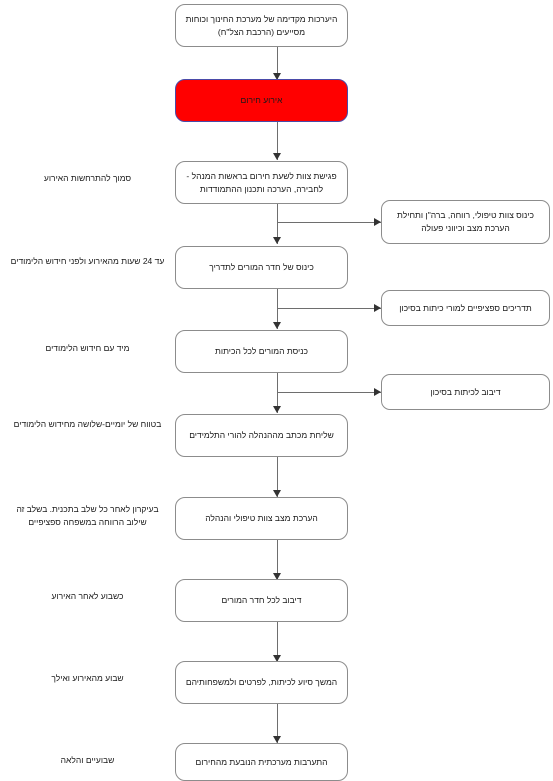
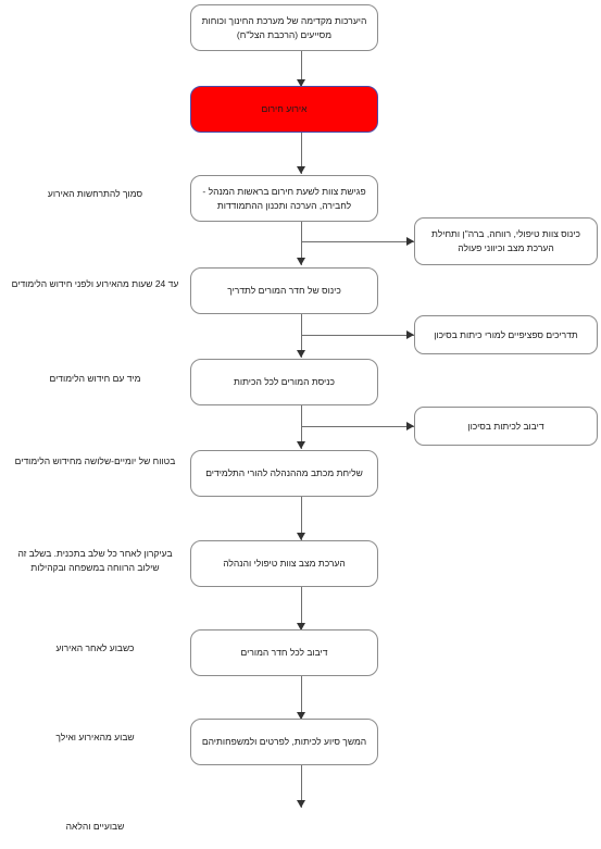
  היערכות מקדימה של מערכת החינוך וכוחות מסייעים (הרכבת הצל"ח)
  אירוע חירום
  פגישת צוות לשעת חירום בראשות המנהל - לחבירה, הערכה ותכנון ההתמודדות
  כינוס של חדר המורים לתדריך
  כניסת המורים לכל הכיתות
  שליחת מכתב מההנהלה להורי התלמידים
  הערכת מצב צוות טיפולי והנהלה
  דיבוב לכל חדר המורים
  המשך סיוע לכיתות, לפרטים ולמשפחותיהם
- התערבות מערכתית הנובעת מהחירום
  כינוס צוות טיפולי, רווחה, ברה"ן ותחילת הערכת מצב וכיווני פעולה
  תדריכים ספציפיים למורי כיתות בסיכון
  דיבוב לכיתות בסיכון
  סמוך להתרחשות האירוע
  עד 24 שעות מהאירוע ולפני חידוש הלימודים
  מיד עם חידוש הלימודים
  בטווח של יומיים-שלושה מחידוש הלימודים
- בעיקרון לאחר כל שלב בתכנית. בשלב זה שילוב הרווחה במשפחה ספציפיים
+ בעיקרון לאחר כל שלב בתכנית. בשלב זה שילוב הרווחה במשפחה ובקהילות
  כשבוע לאחר האירוע
  שבוע מהאירוע ואילך
  שבועיים והלאה
